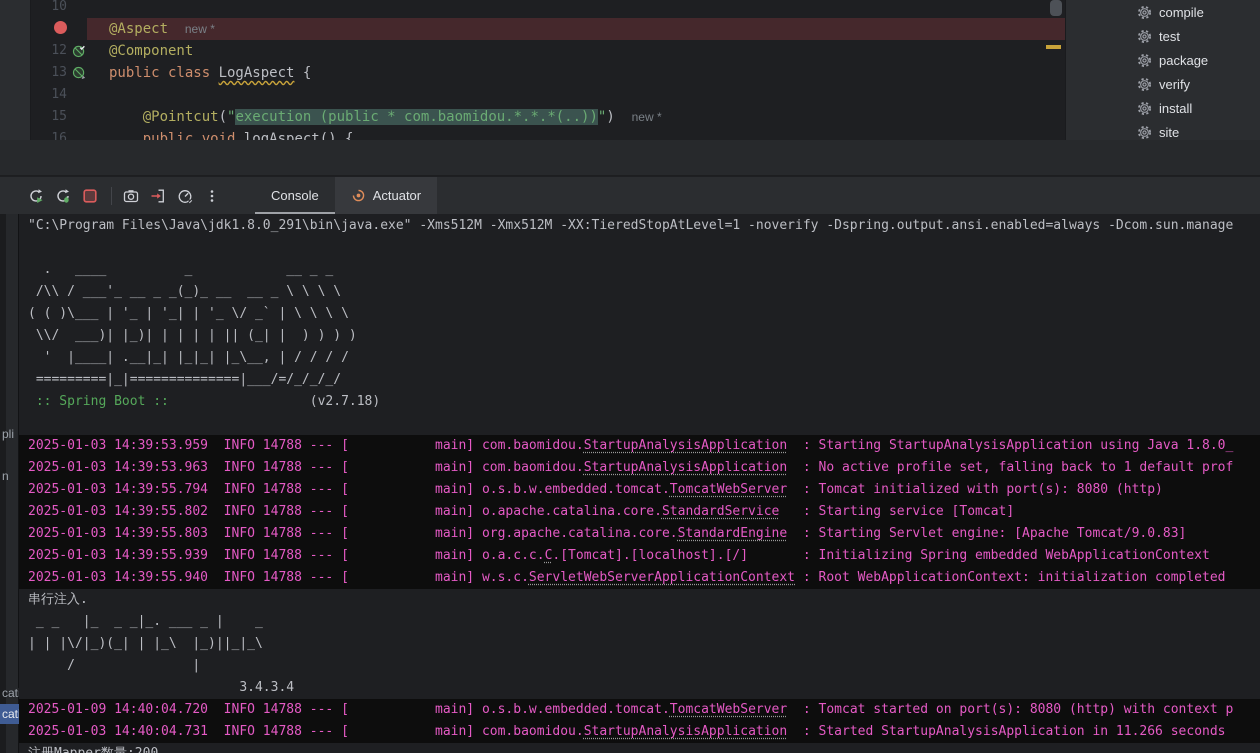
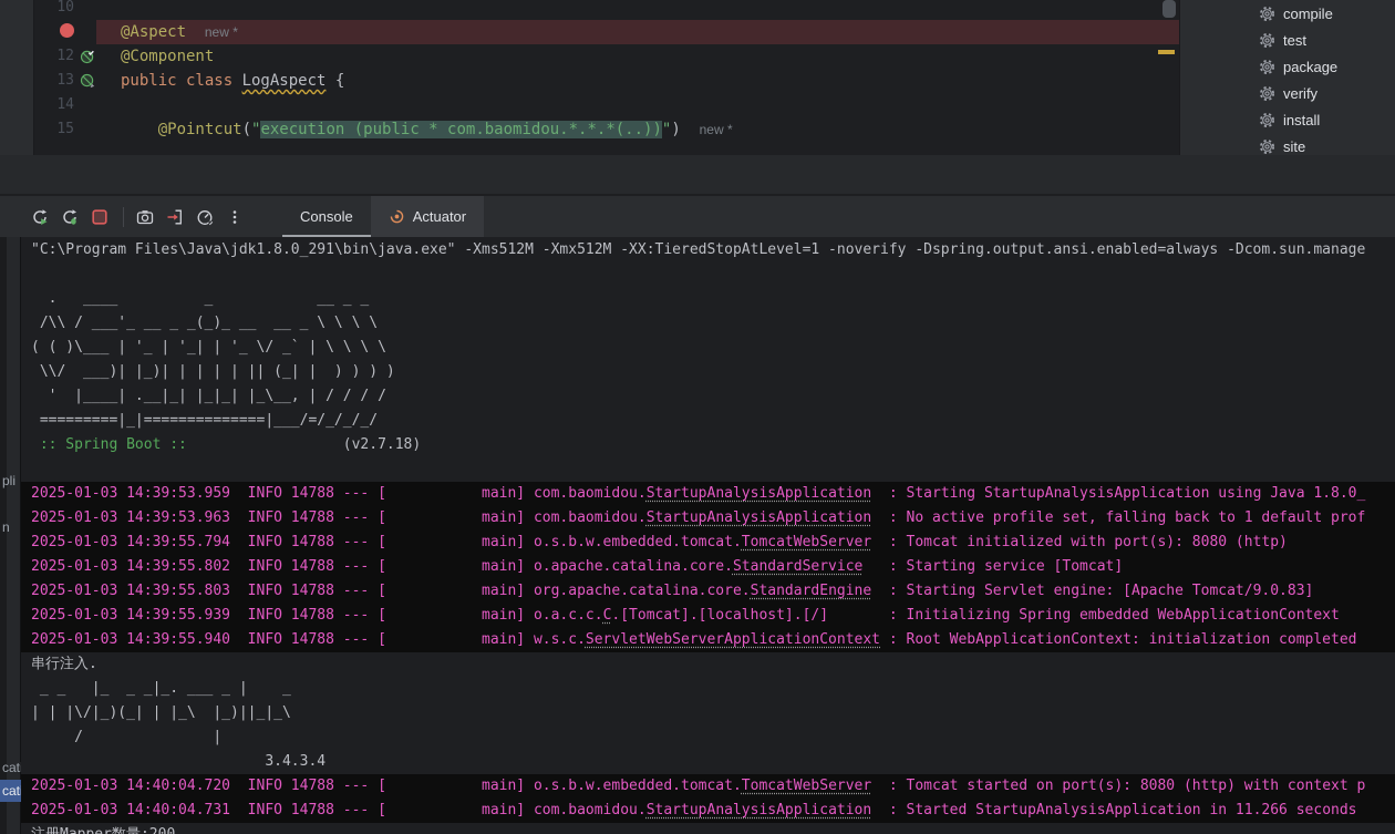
  10
  @Aspect new *
  12
  @Component
  13
  public class LogAspect {
  14
  15
  @Pointcut("execution (public * com.baomidou.*.*.*(..))") new *
- 16
- public void logAspect() {
  compile
  test
  package
  verify
  install
  site
  Console
  Actuator
  pli
  n
  cat
  cat
  "C:\Program Files\Java\jdk1.8.0_291\bin\java.exe" -Xms512M -Xmx512M -XX:TieredStopAtLevel=1 -noverify -Dspring.output.ansi.enabled=always -Dcom.sun.manage
  . ____ _ __ _ _
  /\\ / ___'_ __ _ _(_)_ __ __ _ \ \ \ \
  ( ( )\___ | '_ | '_| | '_ \/ _` | \ \ \ \
  \\/ ___)| |_)| | | | | || (_| | ) ) ) )
  ' |____| .__|_| |_|_| |_\__, | / / / /
  =========|_|==============|___/=/_/_/_/
  :: Spring Boot :: (v2.7.18)
  2025-01-03 14:39:53.959 INFO 14788 --- [ main] com.baomidou.StartupAnalysisApplication : Starting StartupAnalysisApplication using Java 1.8.0_
  2025-01-03 14:39:53.963 INFO 14788 --- [ main] com.baomidou.StartupAnalysisApplication : No active profile set, falling back to 1 default prof
  2025-01-03 14:39:55.794 INFO 14788 --- [ main] o.s.b.w.embedded.tomcat.TomcatWebServer : Tomcat initialized with port(s): 8080 (http)
  2025-01-03 14:39:55.802 INFO 14788 --- [ main] o.apache.catalina.core.StandardService : Starting service [Tomcat]
  2025-01-03 14:39:55.803 INFO 14788 --- [ main] org.apache.catalina.core.StandardEngine : Starting Servlet engine: [Apache Tomcat/9.0.83]
  2025-01-03 14:39:55.939 INFO 14788 --- [ main] o.a.c.c.C.[Tomcat].[localhost].[/] : Initializing Spring embedded WebApplicationContext
  2025-01-03 14:39:55.940 INFO 14788 --- [ main] w.s.c.ServletWebServerApplicationContext : Root WebApplicationContext: initialization completed
  串行注入.
  _ _ |_ _ _|_. ___ _ | _
  | | |\/|_)(_| | |_\ |_)||_|_\
  / |
  3.4.3.4
- 2025-01-09 14:40:04.720 INFO 14788 --- [ main] o.s.b.w.embedded.tomcat.TomcatWebServer : Tomcat started on port(s): 8080 (http) with context p
+ 2025-01-03 14:40:04.720 INFO 14788 --- [ main] o.s.b.w.embedded.tomcat.TomcatWebServer : Tomcat started on port(s): 8080 (http) with context p
  2025-01-03 14:40:04.731 INFO 14788 --- [ main] com.baomidou.StartupAnalysisApplication : Started StartupAnalysisApplication in 11.266 seconds
